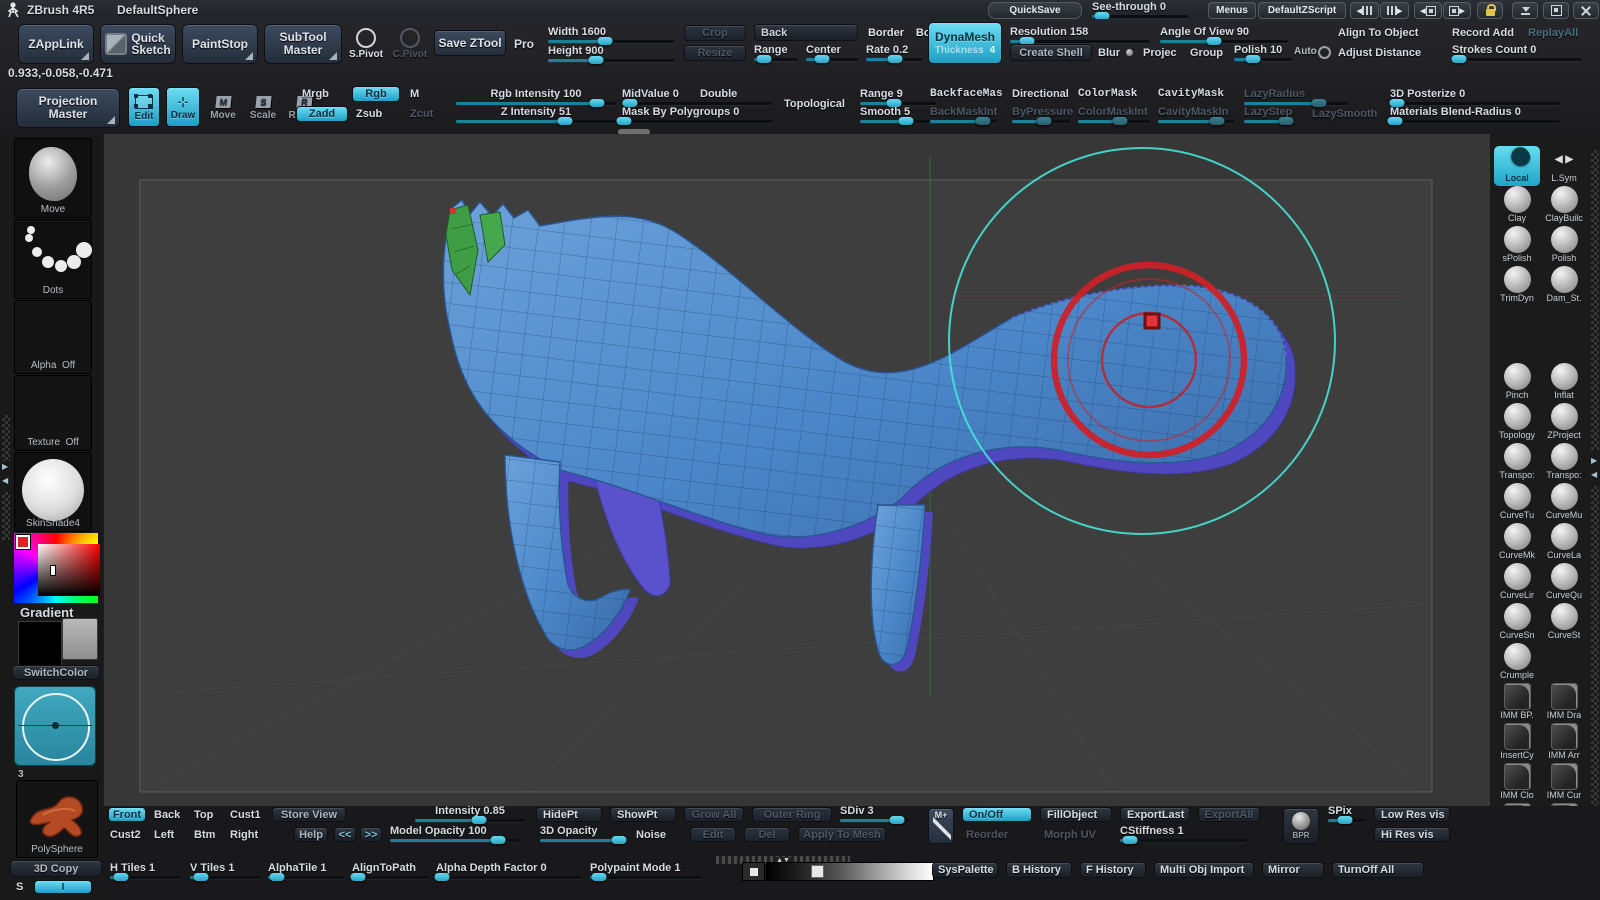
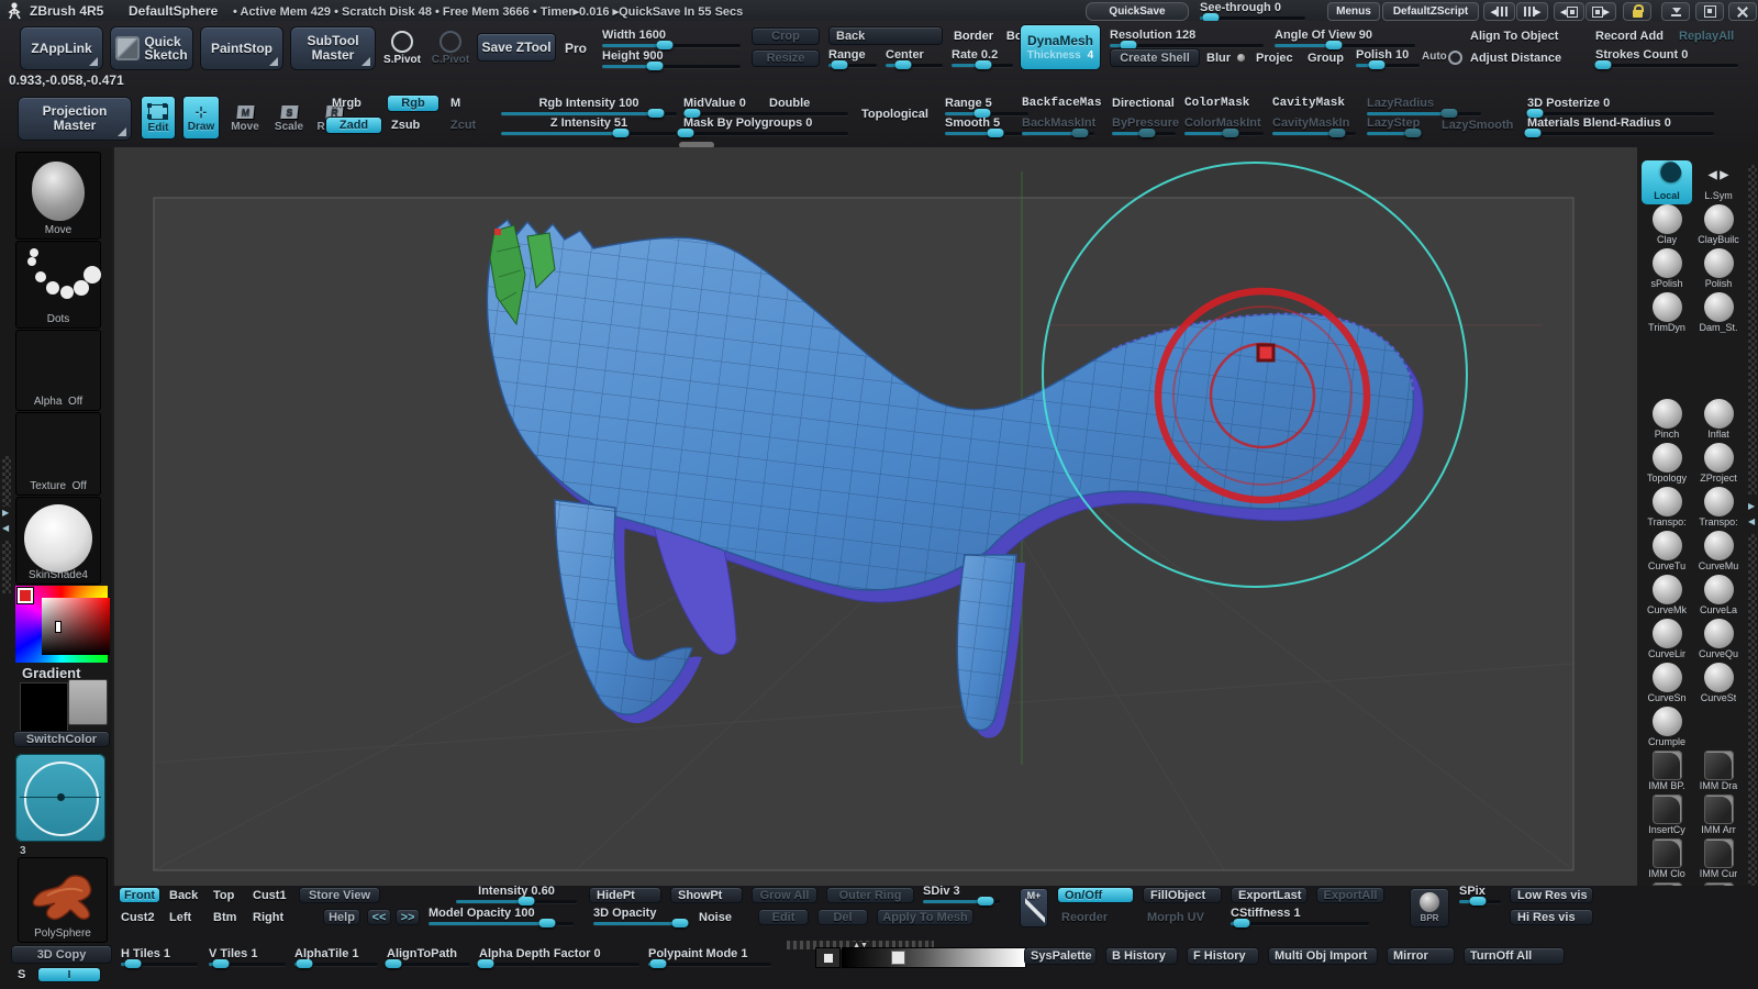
  ZBrush 4R5
  DefaultSphere
+ • Active Mem 429 • Scratch Disk 48 • Free Mem 3666 • Timer▸0.016 ▸QuickSave In 55 Secs
  QuickSave
  See-through 0
  Menus
  DefaultZScript
  ZAppLink
  Quick
  Sketch
  PaintStop
  SubTool
  Master
  S.Pivot
  C.Pivot
  Save ZTool
  Pro
  Width 1600
  Height 900
  Crop
  Resize
  Back
  Border
  Range
  Center
  Rate 0.2
  DynaMesh
  Thickness
  4
- Resolution 158
+ Resolution 128
  Create Shell
  Blur
  Angle Of View 90
  Projec
  Group
  Polish 10
  Auto
  Align To Object
  Adjust Distance
  Record Add
  ReplayAll
  Strokes Count 0
  0.933,-0.058,-0.471
  Projection
  Master
  Edit
  -¦-
  Draw
  Move
  Scale
  Mrgb
  Rgb
  M
  Zadd
  Zsub
  Zcut
  Rgb Intensity 100
  Z Intensity 51
  MidValue 0
  Mask By Polygroups 0
  Double
  Topological
- Range 9
+ Range 5
  Smooth 5
  BackfaceMas
  Directional
  ColorMask
  CavityMask
  LazyRadius
  3D Posterize 0
  BackMaskInt
  ByPressure
  ColorMaskInt
  CavityMaskIn
  LazyStep
  LazySmooth
  Materials Blend-Radius 0
  ▶
  ◀
  Move
  Dots
  Alpha Off
  Texture Off
  SkinShade4
  Gradient
  SwitchColor
  3
  PolySphere
  3D Copy
  S
  I
  Local
  L.Sym
  Clay
  ClayBuilc
  sPolish
  Polish
  TrimDyn
  Dam_St.
  Pinch
  Inflat
  Topology
  ZProject
  Transpo:
  Transpo:
  CurveTu
  CurveMu
  CurveMk
  CurveLa
  CurveLir
  CurveQu
  CurveSn
  CurveSt
  Crumple
  IMM BP.
  IMM Dra
  InsertCy
  IMM Arr
  IMM Clo
  IMM Cur
  ▶
  ◀
  Front
  Back
  Top
  Cust1
  Store View
- Intensity 0.85
+ Intensity 0.60
  HidePt
  ShowPt
  Grow All
  Outer Ring
  SDiv 3
  M+
  On/Off
  FillObject
  ExportLast
  ExportAll
  BPR
  SPix
  Low Res vis
  Cust2
  Left
  Btm
  Right
  Help
  <<
  >>
  Model Opacity 100
  3D Opacity
  Noise
  Edit
  Del
  Apply To Mesh
  Reorder
  Morph UV
  CStiffness 1
  Hi Res vis
  H Tiles 1
  V Tiles 1
  AlphaTile 1
  AlignToPath
  Alpha Depth Factor 0
  Polypaint Mode 1
  SysPalette
  B History
  F History
  Multi Obj Import
  Mirror
  TurnOff All
